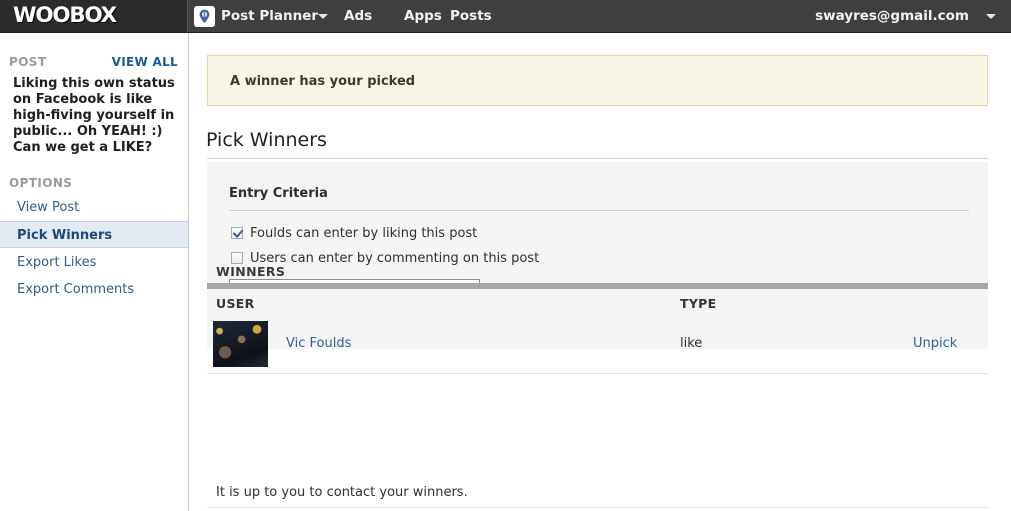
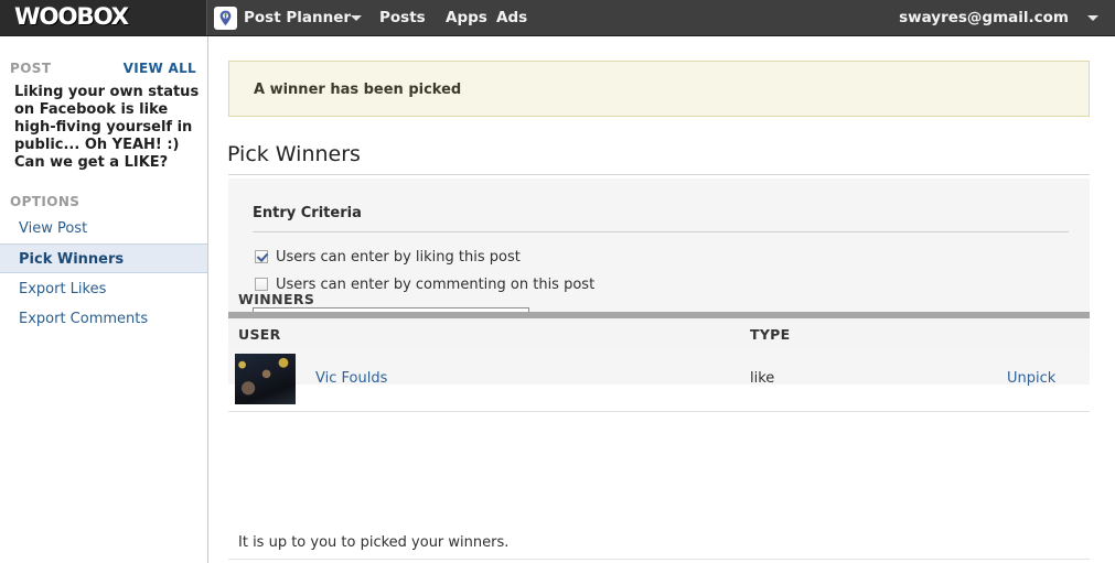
  WOOBOX
  Post Planner
- Ads
+ Posts
  Apps
- Posts
+ Ads
  swayres@gmail.com
  POST
  VIEW ALL
- Liking this own status on Facebook is like high-fiving yourself in public... Oh YEAH! :) Can we get a LIKE?
+ Liking your own status on Facebook is like high-fiving yourself in public... Oh YEAH! :) Can we get a LIKE?
  OPTIONS
  View Post
  Pick Winners
  Export Likes
  Export Comments
- A winner has your picked
+ A winner has been picked
  Pick Winners
  Entry Criteria
- Foulds can enter by liking this post
+ Users can enter by liking this post
  Users can enter by commenting on this post
  WINNERS
  USER
  TYPE
  Vic Foulds
  like
  Unpick
- It is up to you to contact your winners.
+ It is up to you to picked your winners.
